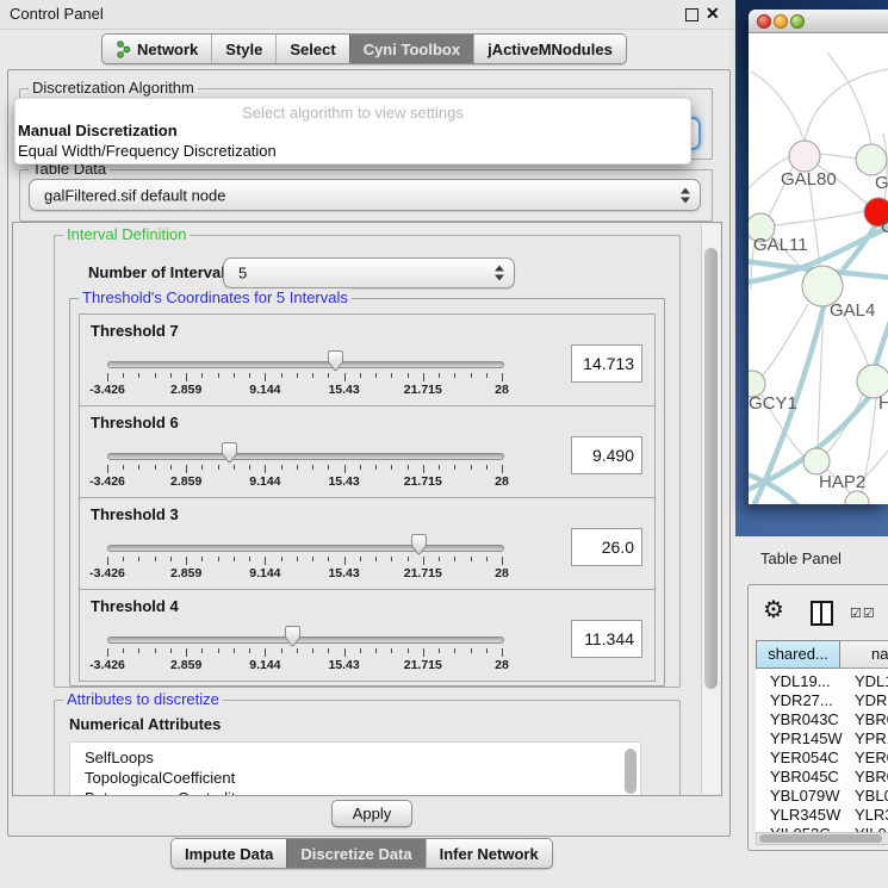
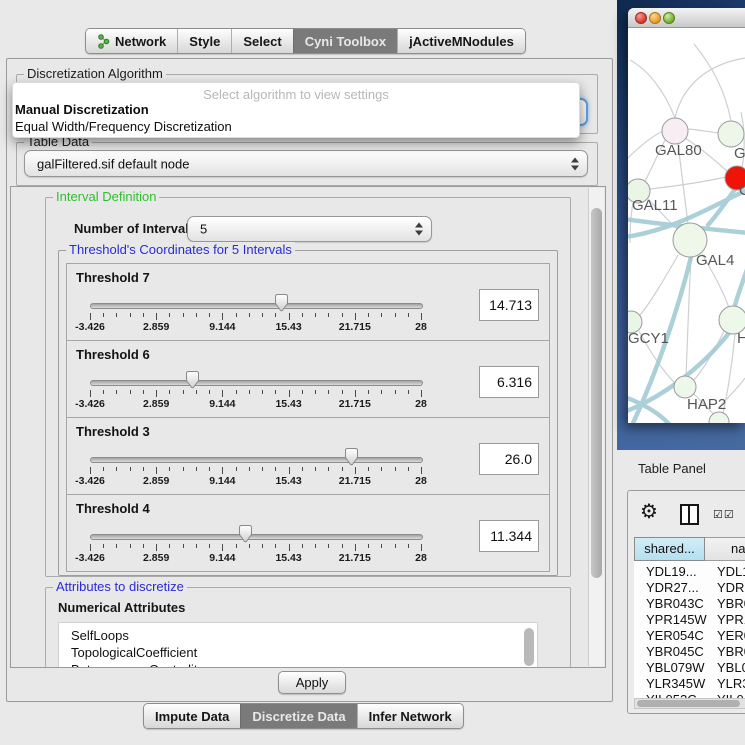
- Control Panel
- ✕
  Network
  Style
  Select
  Cyni Toolbox
  jActiveMNodules
  Discretization Algorithm
  Select algorithm to view settings
  Manual Discretization
  Equal Width/Frequency Discretization
  Table Data
  galFiltered.sif default node
  Interval Definition
  Number of Interva
  5
  Threshold's Coordinates for 5 Intervals
  Threshold 7
  -3.426
  2.859
  9.144
  15.43
  21.715
  28
  14.713
  Threshold 6
  -3.426
  2.859
  9.144
  15.43
  21.715
  28
- 9.490
+ 6.316
  Threshold 3
  -3.426
  2.859
  9.144
  15.43
  21.715
  28
  26.0
  Threshold 4
  -3.426
  2.859
  9.144
  15.43
  21.715
  28
  11.344
  Attributes to discretize
  Numerical Attributes
  SelfLoops
  TopologicalCoefficient
  Apply
  Impute Data
  Discretize Data
  Infer Network
  GAL80
  C
  GAL11
  GAL4
  GCY1
  H
  HAP2
  Table Panel
  ⚙
  ☑☑
  shared...
  na
  YDL19...
  YDL
  YDR27...
  YDR
  YBR043C
  YBR
  YPR145W
  YPR
  YER054C
  YER
  YBR045C
  YBR
  YBL079W
  YBL
  YLR345W
  YLR
